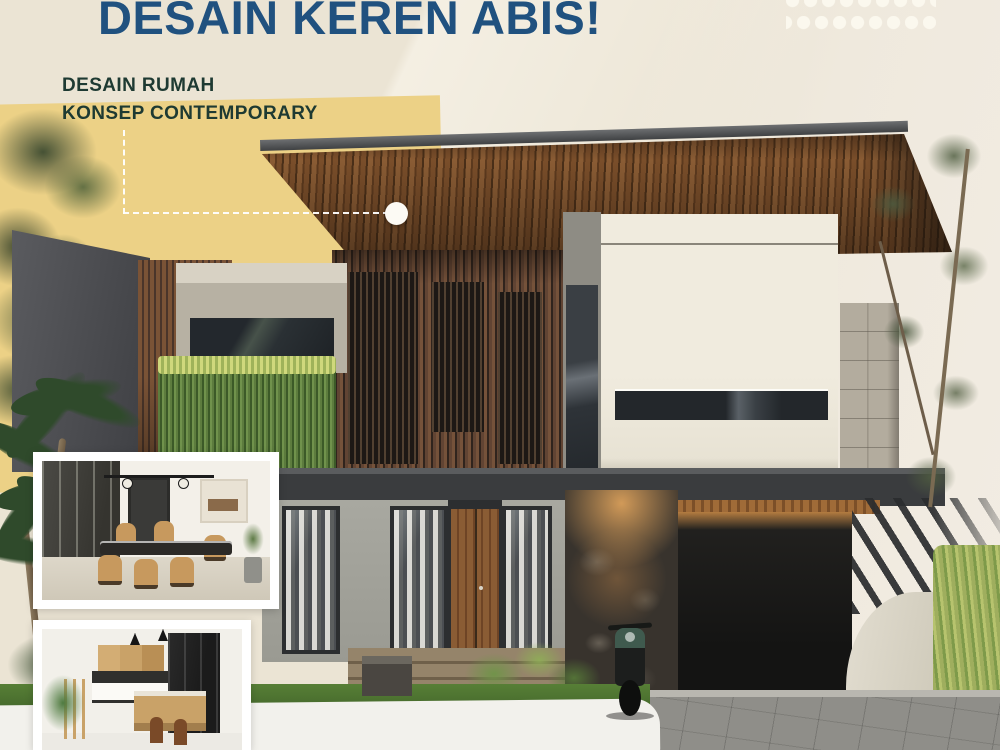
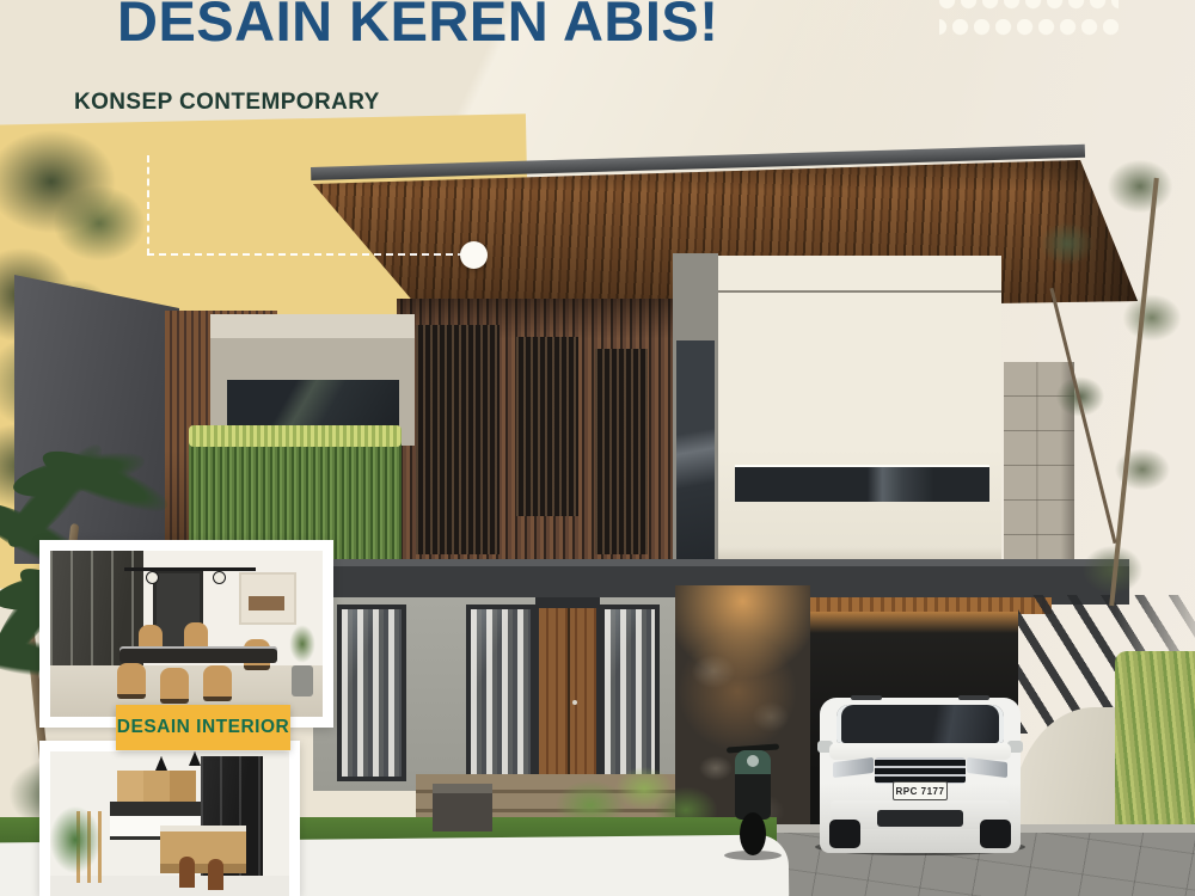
+ RPC 7177
+ DESAIN INTERIOR
  DESAIN KEREN ABIS!
- DESAIN RUMAH
  KONSEP CONTEMPORARY
